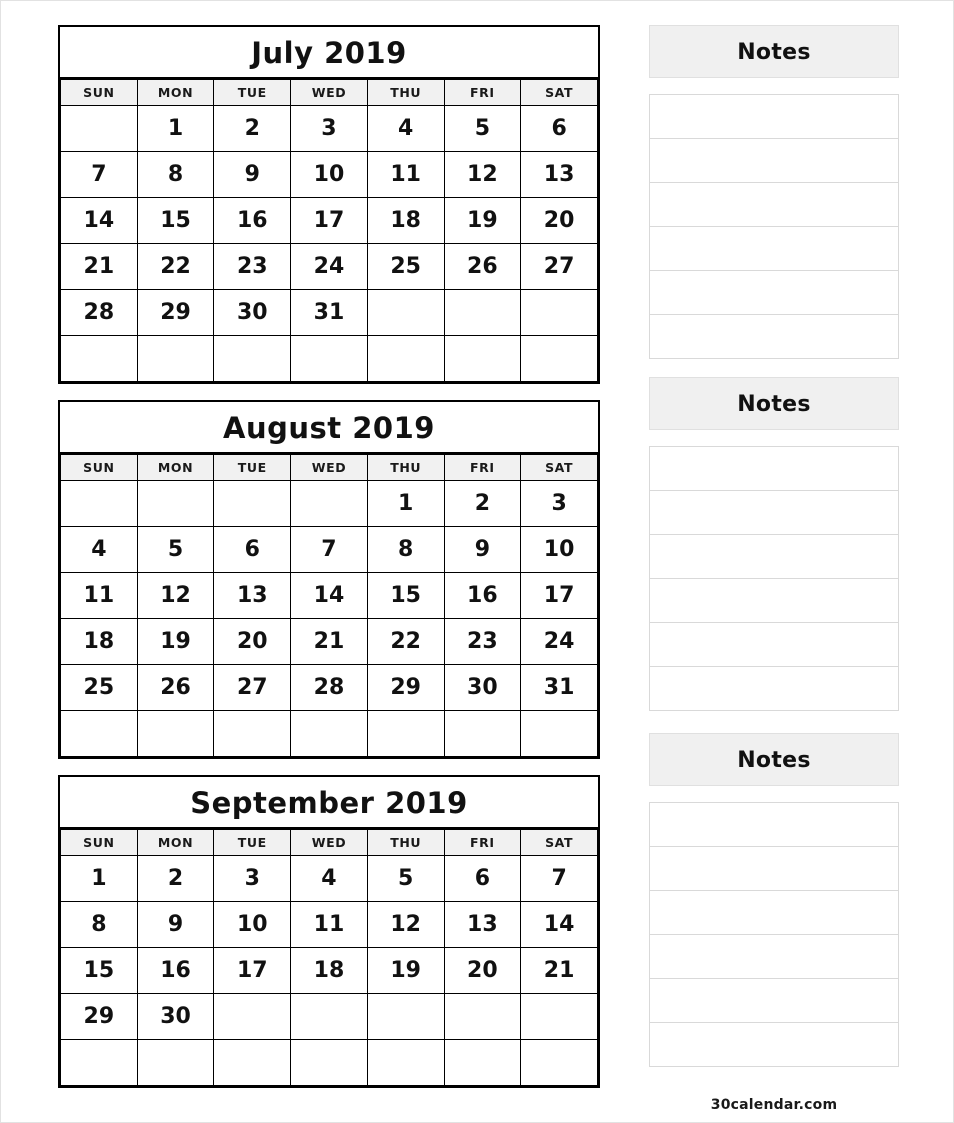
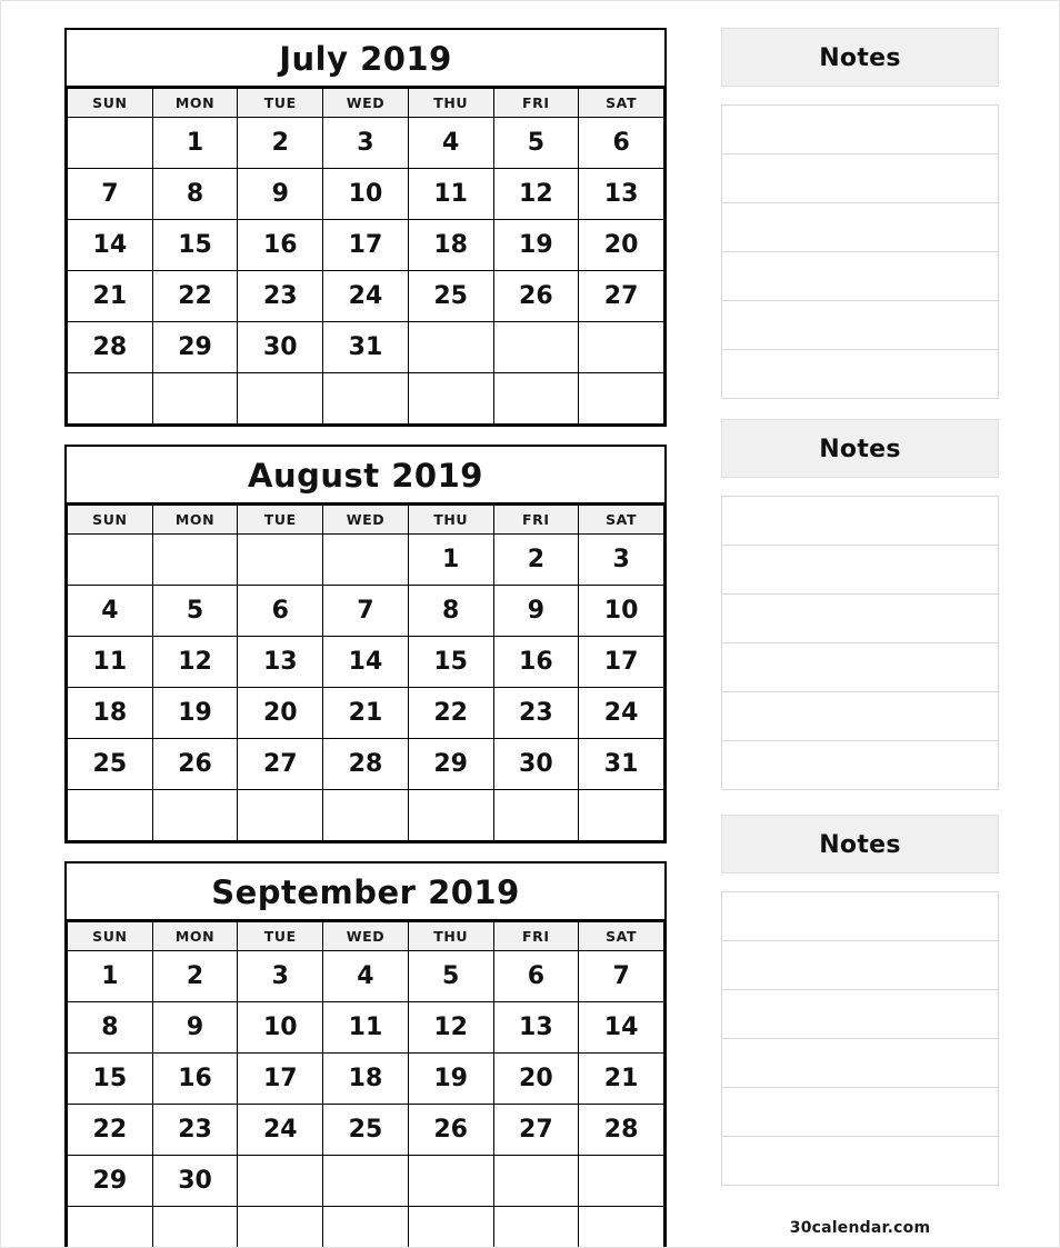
  July 2019
  SUN	MON	TUE	WED	THU	FRI	SAT
  	1	2	3	4	5	6
  7	8	9	10	11	12	13
  14	15	16	17	18	19	20
  21	22	23	24	25	26	27
  28	29	30	31
  August 2019
  SUN	MON	TUE	WED	THU	FRI	SAT
  				1	2	3
  4	5	6	7	8	9	10
  11	12	13	14	15	16	17
  18	19	20	21	22	23	24
  25	26	27	28	29	30	31
  September 2019
  SUN	MON	TUE	WED	THU	FRI	SAT
  1	2	3	4	5	6	7
  8	9	10	11	12	13	14
  15	16	17	18	19	20	21
+ 22	23	24	25	26	27	28
  29	30
  Notes
  Notes
  Notes
  30calendar.com
